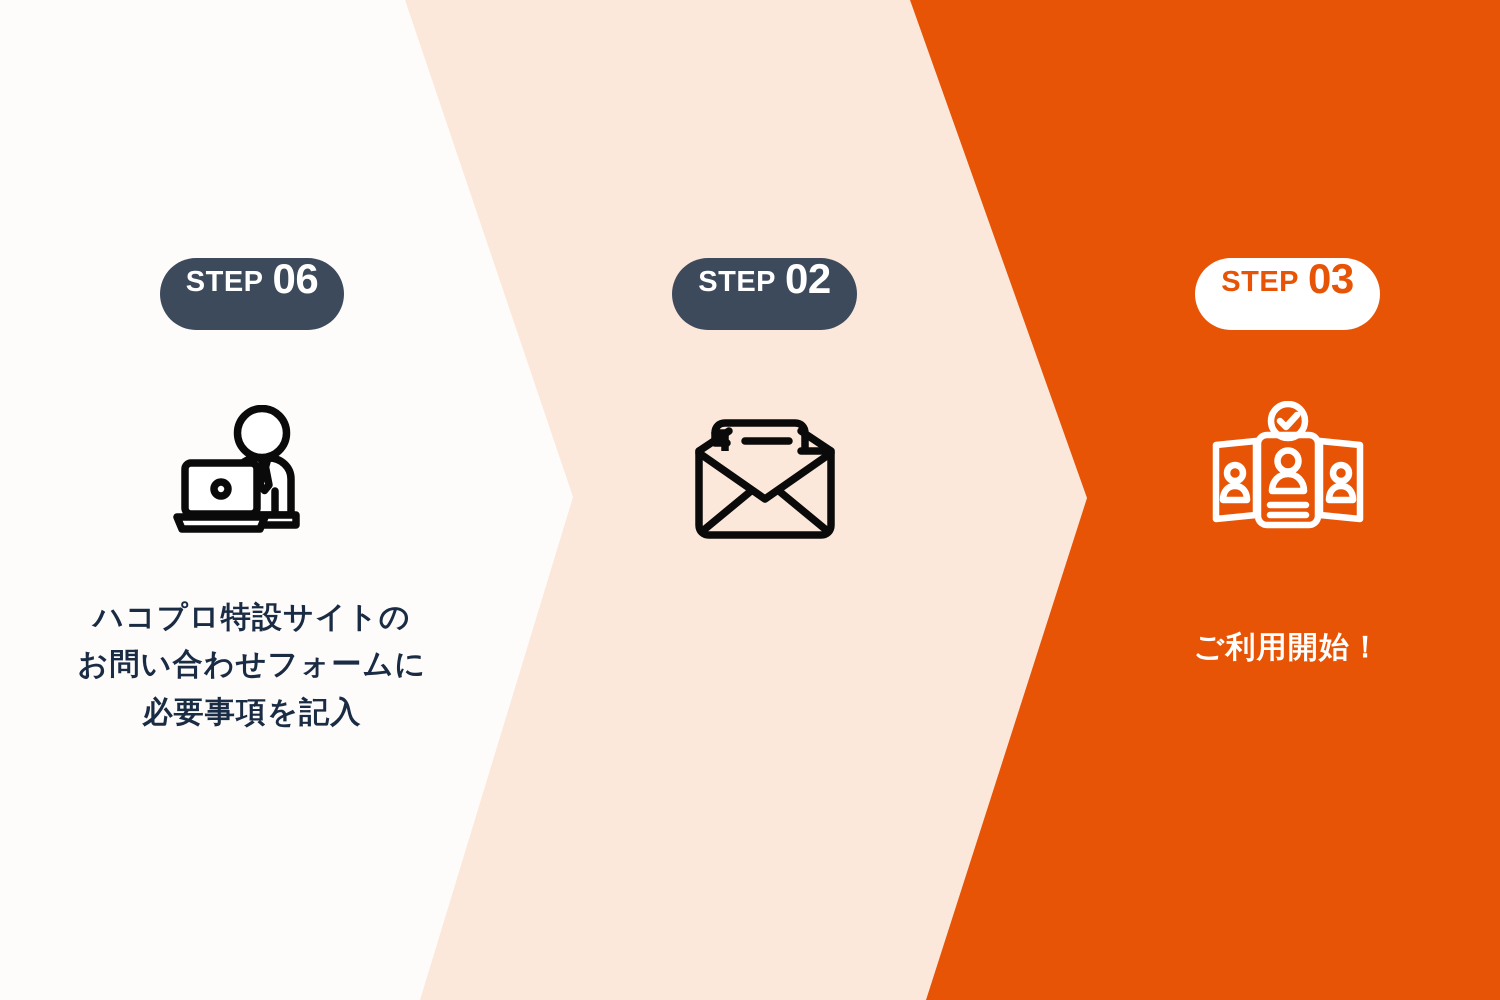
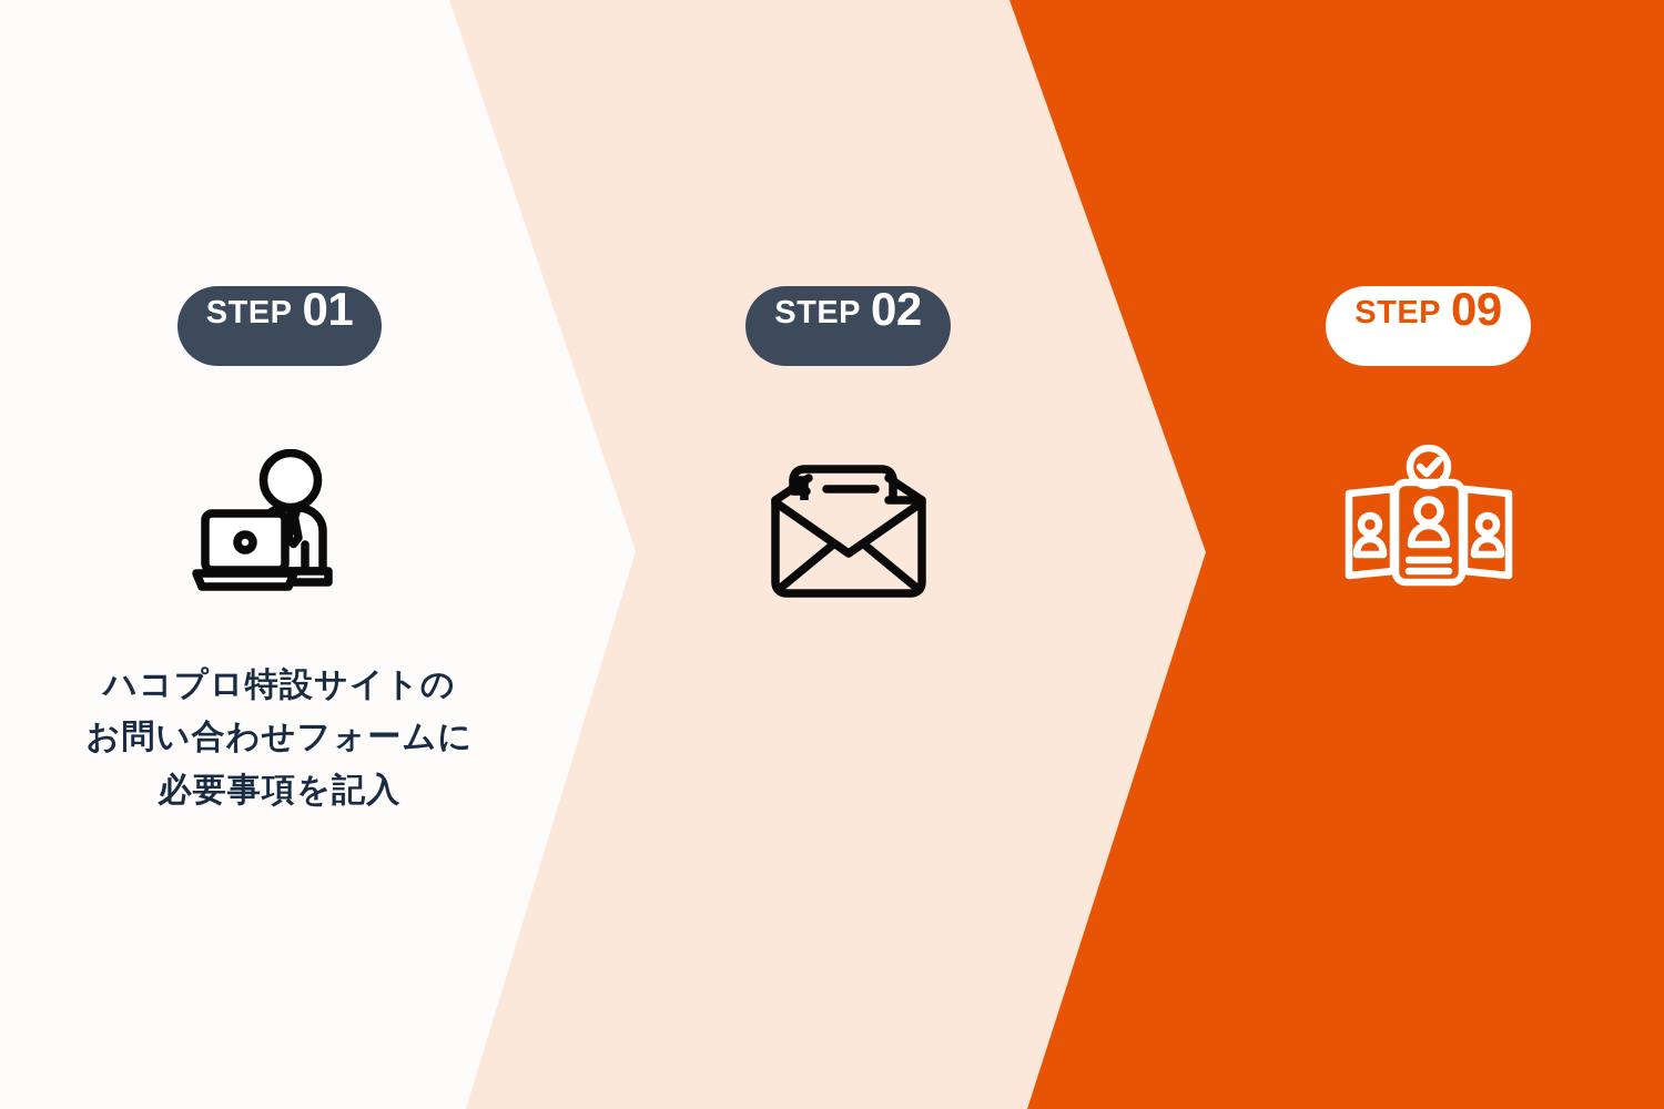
  STEP
- 06
+ 01
  ハコプロ特設サイトの
  お問い合わせフォームに
  必要事項を記入
  STEP
  02
  STEP
- 03
+ 09
- ご利用開始！
